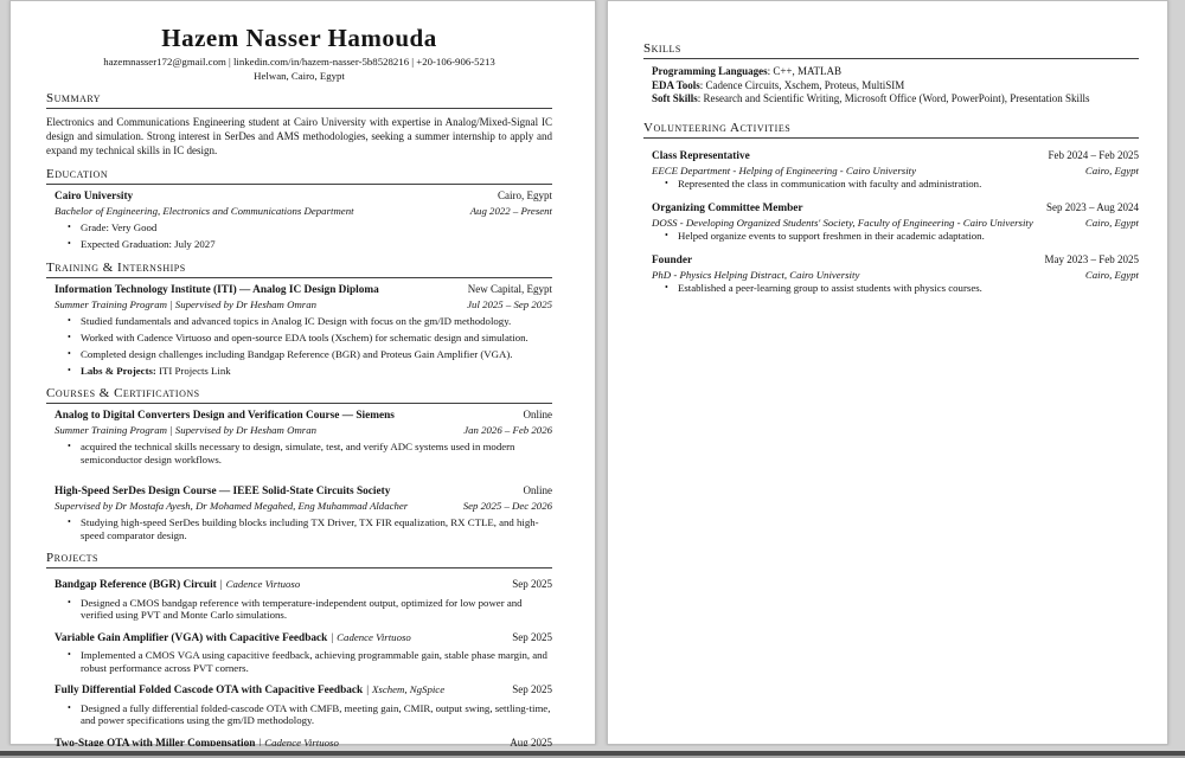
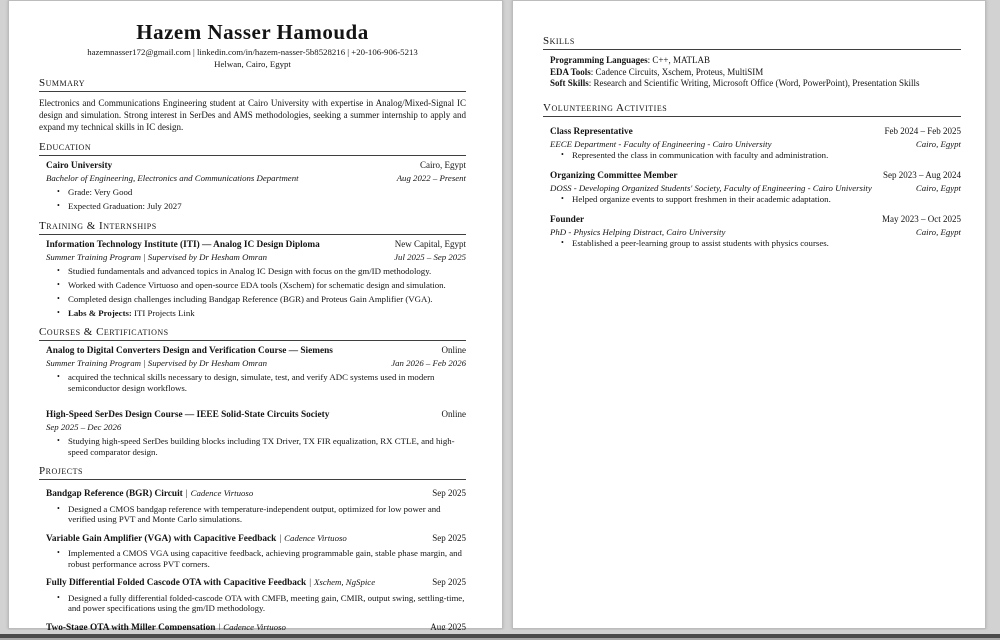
  Hazem Nasser Hamouda
  hazemnasser172@gmail.com | linkedin.com/in/hazem-nasser-5b8528216 | +20-106-906-5213
  Helwan, Cairo, Egypt
  Summary
  Electronics and Communications Engineering student at Cairo University with expertise in Analog/Mixed-Signal IC design and simulation. Strong interest in SerDes and AMS methodologies, seeking a summer internship to apply and expand my technical skills in IC design.
  Education
  Cairo University
  Cairo, Egypt
  Bachelor of Engineering, Electronics and Communications Department
  Aug 2022 – Present
  •
  Grade: Very Good
  •
  Expected Graduation: July 2027
  Training & Internships
  Information Technology Institute (ITI) — Analog IC Design Diploma
  New Capital, Egypt
  Summer Training Program | Supervised by Dr Hesham Omran
  Jul 2025 – Sep 2025
  •
  Studied fundamentals and advanced topics in Analog IC Design with focus on the gm/ID methodology.
  •
  Worked with Cadence Virtuoso and open-source EDA tools (Xschem) for schematic design and simulation.
  •
  Completed design challenges including Bandgap Reference (BGR) and Proteus Gain Amplifier (VGA).
  •
  Labs & Projects: ITI Projects Link
  Courses & Certifications
  Analog to Digital Converters Design and Verification Course — Siemens
  Online
  Summer Training Program | Supervised by Dr Hesham Omran
  Jan 2026 – Feb 2026
  •
  acquired the technical skills necessary to design, simulate, test, and verify ADC systems used in modern semiconductor design workflows.
  High-Speed SerDes Design Course — IEEE Solid-State Circuits Society
  Online
- Supervised by Dr Mostafa Ayesh, Dr Mohamed Megahed, Eng Muhammad Aldacher
  Sep 2025 – Dec 2026
  •
  Studying high-speed SerDes building blocks including TX Driver, TX FIR equalization, RX CTLE, and high-speed comparator design.
  Projects
  Bandgap Reference (BGR) Circuit | Cadence Virtuoso
  Sep 2025
  •
  Designed a CMOS bandgap reference with temperature-independent output, optimized for low power and verified using PVT and Monte Carlo simulations.
  Variable Gain Amplifier (VGA) with Capacitive Feedback | Cadence Virtuoso
  Sep 2025
  •
  Implemented a CMOS VGA using capacitive feedback, achieving programmable gain, stable phase margin, and robust performance across PVT corners.
  Fully Differential Folded Cascode OTA with Capacitive Feedback | Xschem, NgSpice
  Sep 2025
  •
  Designed a fully differential folded-cascode OTA with CMFB, meeting gain, CMIR, output swing, settling-time, and power specifications using the gm/ID methodology.
  Two-Stage OTA with Miller Compensation | Cadence Virtuoso
  Aug 2025
  Skills
  Programming Languages: C++, MATLAB
  EDA Tools: Cadence Circuits, Xschem, Proteus, MultiSIM
  Soft Skills: Research and Scientific Writing, Microsoft Office (Word, PowerPoint), Presentation Skills
  Volunteering Activities
  Class Representative
  Feb 2024 – Feb 2025
- EECE Department - Helping of Engineering - Cairo University
+ EECE Department - Faculty of Engineering - Cairo University
  Cairo, Egypt
  •
  Represented the class in communication with faculty and administration.
  Organizing Committee Member
  Sep 2023 – Aug 2024
  DOSS - Developing Organized Students' Society, Faculty of Engineering - Cairo University
  Cairo, Egypt
  •
  Helped organize events to support freshmen in their academic adaptation.
  Founder
- May 2023 – Feb 2025
+ May 2023 – Oct 2025
  PhD - Physics Helping Distract, Cairo University
  Cairo, Egypt
  •
  Established a peer-learning group to assist students with physics courses.
